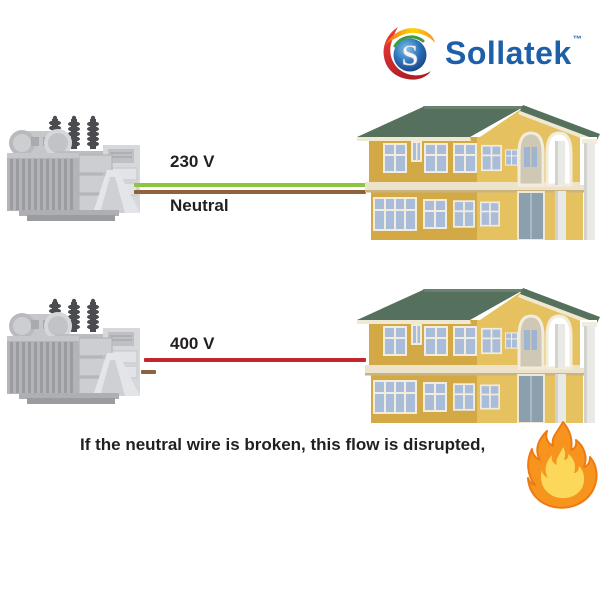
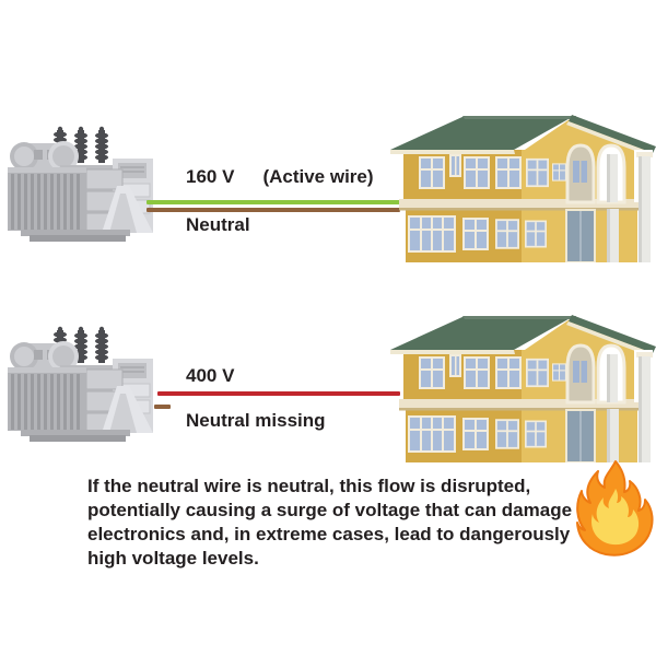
- S
- Sollatek
- ™
- 230 V
+ 160 V
+ (Active wire)
  Neutral
  400 V
+ Neutral missing
- If the neutral wire is broken, this flow is disrupted,
+ If the neutral wire is neutral, this flow is disrupted,
+ potentially causing a surge of voltage that can damage
+ electronics and, in extreme cases, lead to dangerously
+ high voltage levels.
